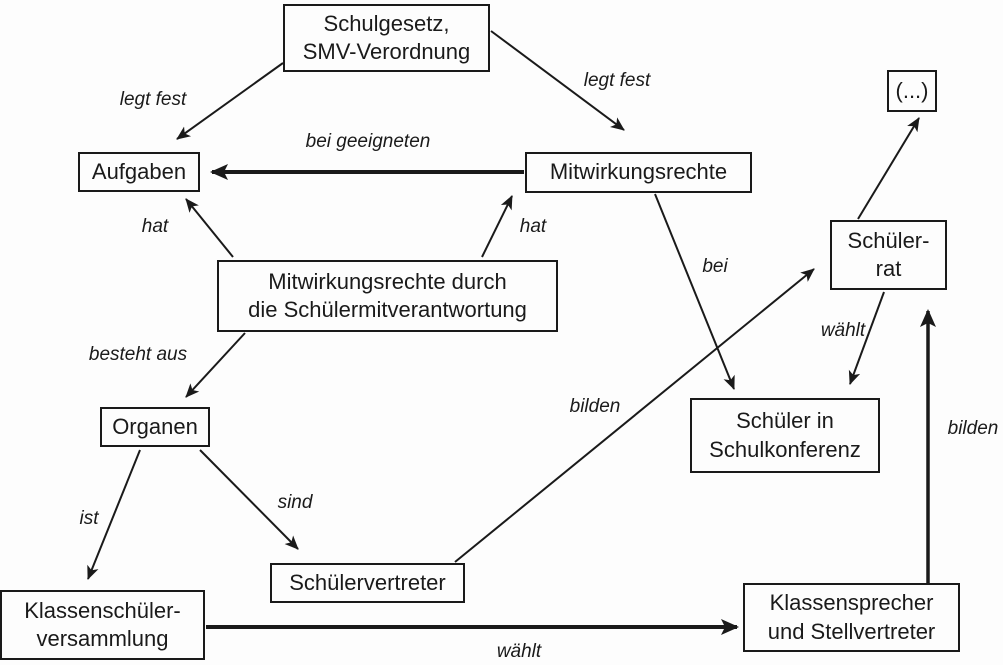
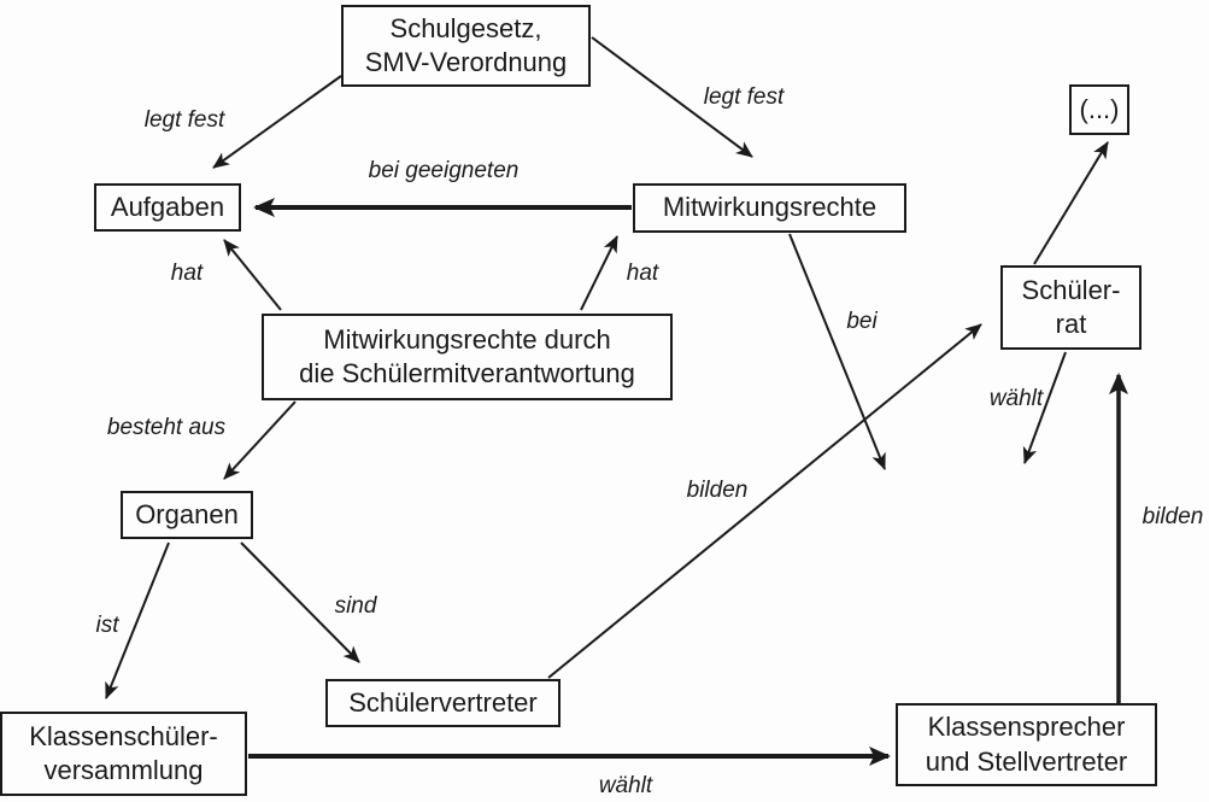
  Schulgesetz,
  SMV-Verordnung
  Aufgaben
  Mitwirkungsrechte
  (...)
  Schüler-
  rat
  Mitwirkungsrechte durch
  die Schülermitverantwortung
  Organen
- Schüler in
- Schulkonferenz
  Schülervertreter
  Klassenschüler-
  versammlung
  Klassensprecher
  und Stellvertreter
  legt fest
  legt fest
  bei geeigneten
  hat
  hat
  bei
  wählt
  besteht aus
  bilden
  bilden
  ist
  sind
  wählt
